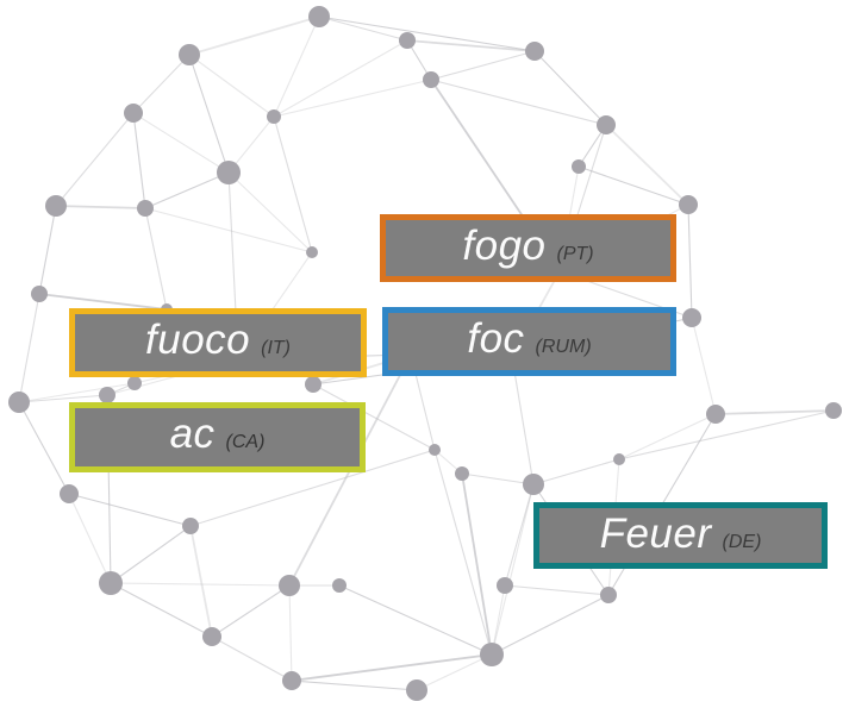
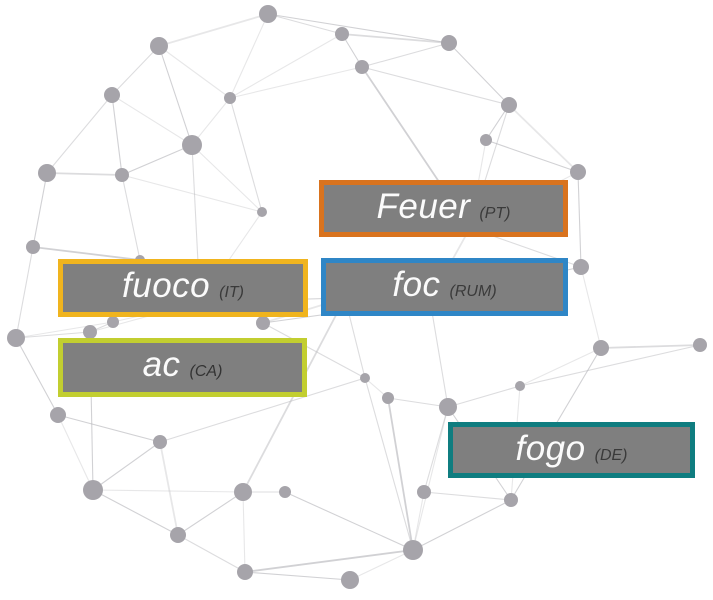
- fogo
+ Feuer
  (PT)
  fuoco
  (IT)
  foc
  (RUM)
  ac
  (CA)
- Feuer
+ fogo
  (DE)
